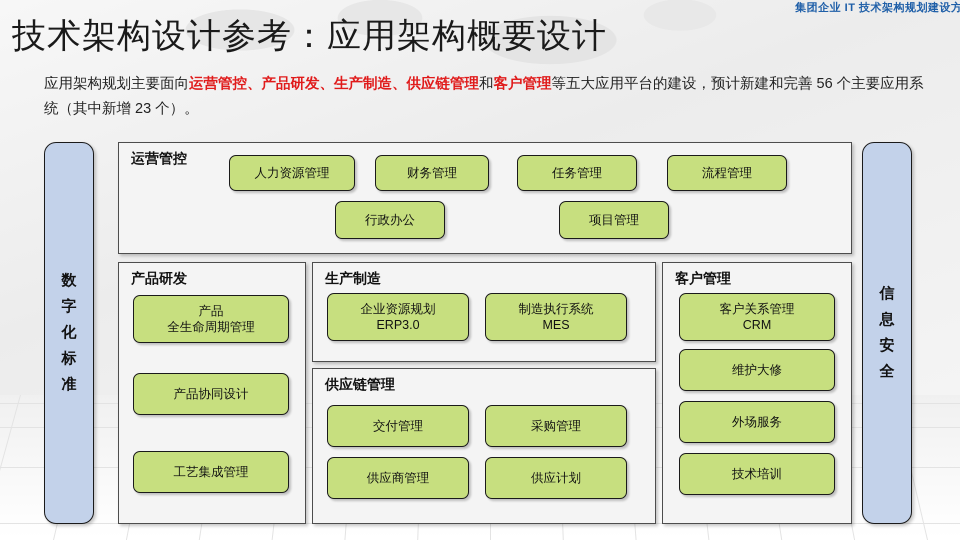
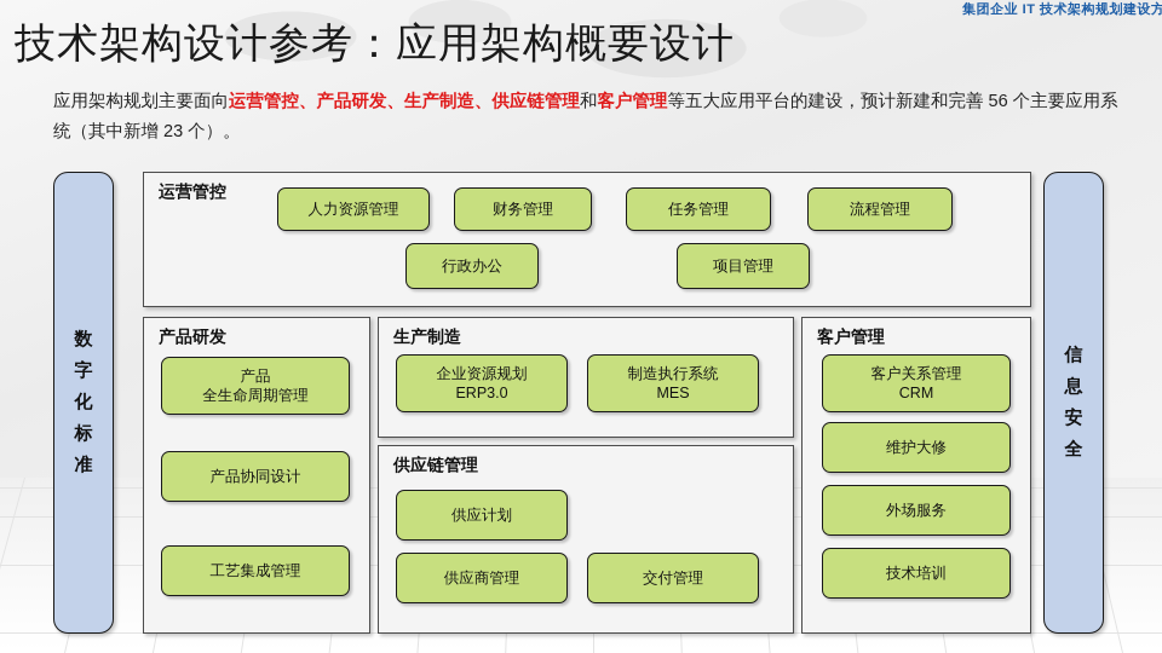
  集团企业 IT 技术架构规划建设方
  技术架构设计参考：应用架构概要设计
  应用架构规划主要面向运营管控、产品研发、生产制造、供应链管理和客户管理等五大应用平台的建设，预计新建和完善 56 个主要应用系统（其中新增 23 个）。
  数字化标准
  信息安全
  运营管控
  人力资源管理
  财务管理
  任务管理
  流程管理
  行政办公
  项目管理
  产品研发
  产品
  全生命周期管理
  产品协同设计
  工艺集成管理
  生产制造
  企业资源规划
  ERP3.0
  制造执行系统
  MES
  供应链管理
- 交付管理
+ 供应计划
- 采购管理
  供应商管理
- 供应计划
+ 交付管理
  客户管理
  客户关系管理
  CRM
  维护大修
  外场服务
  技术培训
